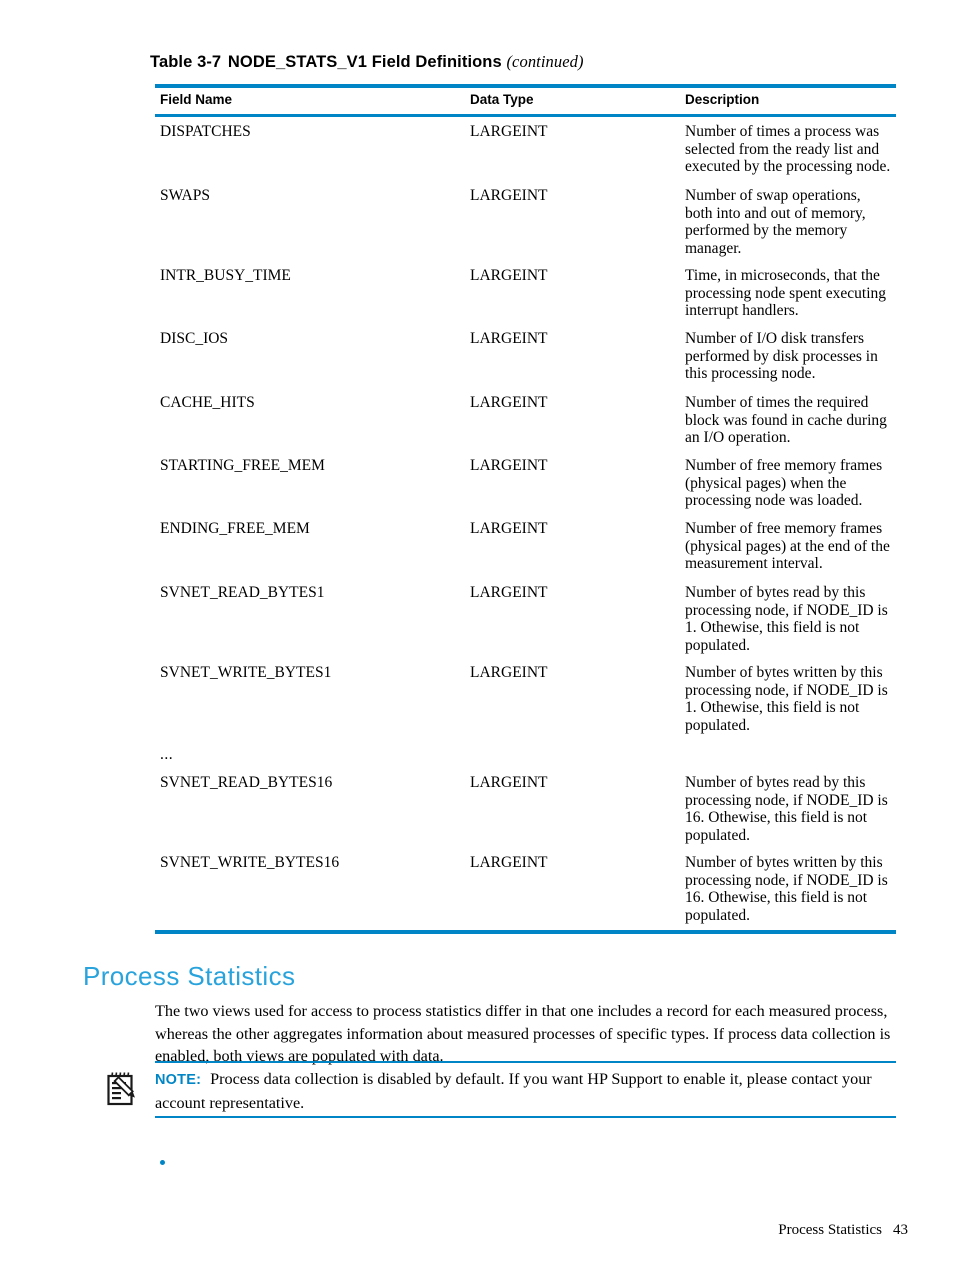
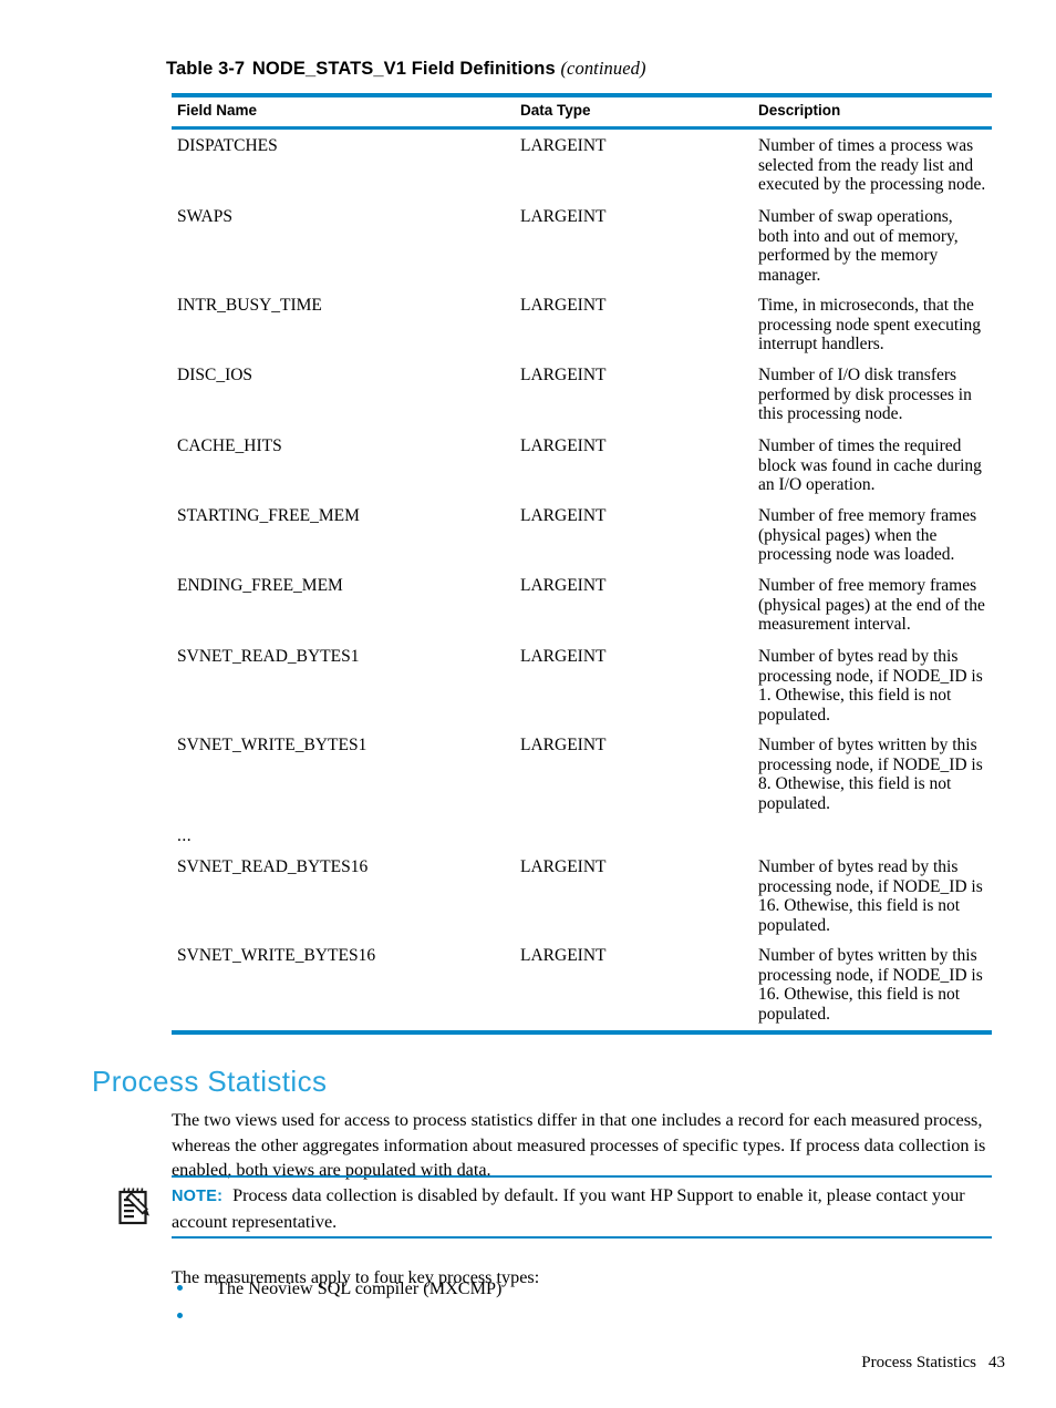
  Table 3-7 NODE_STATS_V1 Field Definitions (continued)
  Field Name
  Data Type
  Description
  DISPATCHES
  LARGEINT
  Number of times a process was selected from the ready list and executed by the processing node.
  SWAPS
  LARGEINT
  Number of swap operations, both into and out of memory, performed by the memory manager.
  INTR_BUSY_TIME
  LARGEINT
  Time, in microseconds, that the processing node spent executing interrupt handlers.
  DISC_IOS
  LARGEINT
  Number of I/O disk transfers performed by disk processes in this processing node.
  CACHE_HITS
  LARGEINT
  Number of times the required block was found in cache during an I/O operation.
  STARTING_FREE_MEM
  LARGEINT
  Number of free memory frames (physical pages) when the processing node was loaded.
  ENDING_FREE_MEM
  LARGEINT
  Number of free memory frames (physical pages) at the end of the measurement interval.
  SVNET_READ_BYTES1
  LARGEINT
  Number of bytes read by this processing node, if NODE_ID is 1. Othewise, this field is not populated.
  SVNET_WRITE_BYTES1
  LARGEINT
- Number of bytes written by this processing node, if NODE_ID is 1. Othewise, this field is not populated.
+ Number of bytes written by this processing node, if NODE_ID is 8. Othewise, this field is not populated.
  ...
  SVNET_READ_BYTES16
  LARGEINT
  Number of bytes read by this processing node, if NODE_ID is 16. Othewise, this field is not populated.
  SVNET_WRITE_BYTES16
  LARGEINT
  Number of bytes written by this processing node, if NODE_ID is 16. Othewise, this field is not populated.
  Process Statistics
  The two views used for access to process statistics differ in that one includes a record for each measured process, whereas the other aggregates information about measured processes of specific types. If process data collection is enabled, both views are populated with data.
  NOTE: Process data collection is disabled by default. If you want HP Support to enable it, please contact your account representative.
+ The measurements apply to four key process types:
+ The Neoview SQL compiler (MXCMP)
  Process Statistics
  43
